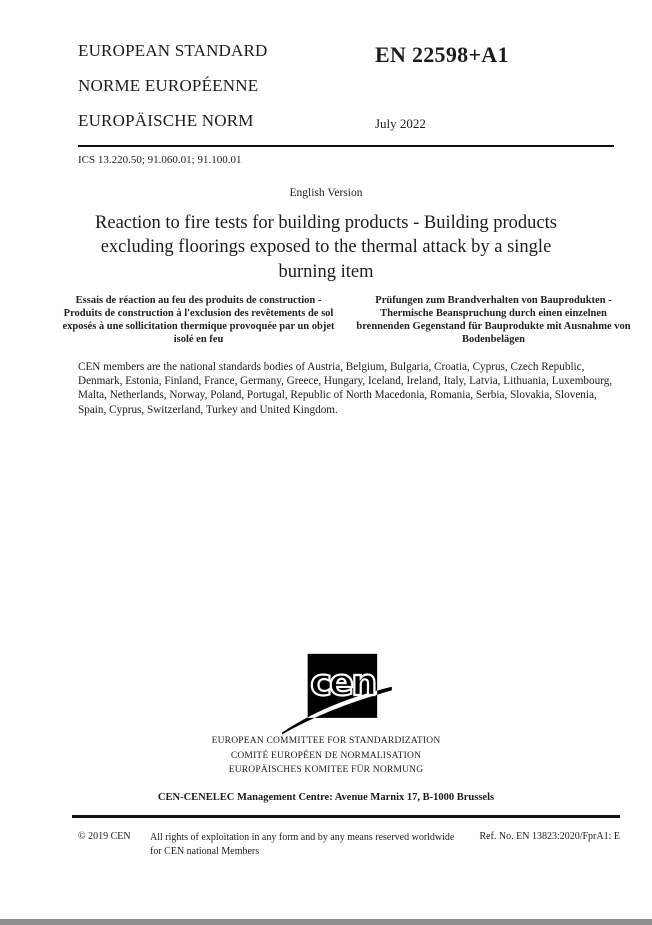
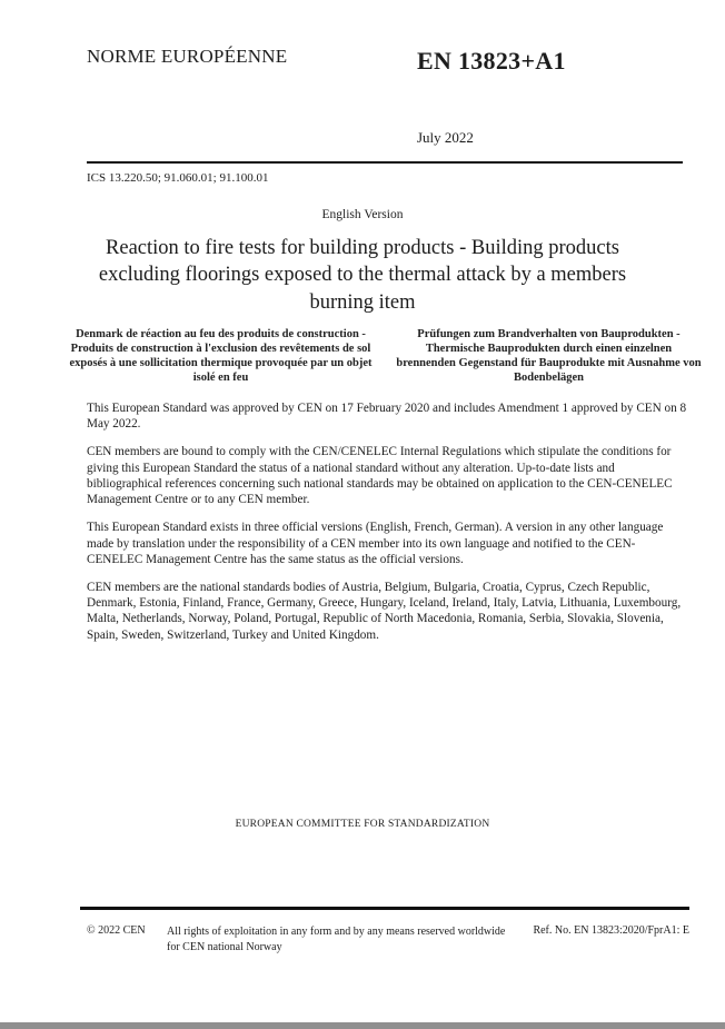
- EUROPEAN STANDARD
  NORME EUROPÉENNE
- EUROPÄISCHE NORM
- EN 22598+A1
+ EN 13823+A1
  July 2022
  ICS 13.220.50; 91.060.01; 91.100.01
  English Version
- Reaction to fire tests for building products - Building products excluding floorings exposed to the thermal attack by a single burning item
+ Reaction to fire tests for building products - Building products excluding floorings exposed to the thermal attack by a members burning item
- Essais de réaction au feu des produits de construction - Produits de construction à l'exclusion des revêtements de sol exposés à une sollicitation thermique provoquée par un objet isolé en feu
+ Denmark de réaction au feu des produits de construction - Produits de construction à l'exclusion des revêtements de sol exposés à une sollicitation thermique provoquée par un objet isolé en feu
- Prüfungen zum Brandverhalten von Bauprodukten - Thermische Beanspruchung durch einen einzelnen brennenden Gegenstand für Bauprodukte mit Ausnahme von Bodenbelägen
+ Prüfungen zum Brandverhalten von Bauprodukten - Thermische Bauprodukten durch einen einzelnen brennenden Gegenstand für Bauprodukte mit Ausnahme von Bodenbelägen
+ This European Standard was approved by CEN on 17 February 2020 and includes Amendment 1 approved by CEN on 8 May 2022.
+ CEN members are bound to comply with the CEN/CENELEC Internal Regulations which stipulate the conditions for giving this European Standard the status of a national standard without any alteration. Up-to-date lists and bibliographical references concerning such national standards may be obtained on application to the CEN-CENELEC Management Centre or to any CEN member.
+ This European Standard exists in three official versions (English, French, German). A version in any other language made by translation under the responsibility of a CEN member into its own language and notified to the CEN-CENELEC Management Centre has the same status as the official versions.
- CEN members are the national standards bodies of Austria, Belgium, Bulgaria, Croatia, Cyprus, Czech Republic, Denmark, Estonia, Finland, France, Germany, Greece, Hungary, Iceland, Ireland, Italy, Latvia, Lithuania, Luxembourg, Malta, Netherlands, Norway, Poland, Portugal, Republic of North Macedonia, Romania, Serbia, Slovakia, Slovenia, Spain, Cyprus, Switzerland, Turkey and United Kingdom.
+ CEN members are the national standards bodies of Austria, Belgium, Bulgaria, Croatia, Cyprus, Czech Republic, Denmark, Estonia, Finland, France, Germany, Greece, Hungary, Iceland, Ireland, Italy, Latvia, Lithuania, Luxembourg, Malta, Netherlands, Norway, Poland, Portugal, Republic of North Macedonia, Romania, Serbia, Slovakia, Slovenia, Spain, Sweden, Switzerland, Turkey and United Kingdom.
- cen
  EUROPEAN COMMITTEE FOR STANDARDIZATION
- COMITÉ EUROPÉEN DE NORMALISATION
- EUROPÄISCHES KOMITEE FÜR NORMUNG
- CEN-CENELEC Management Centre: Avenue Marnix 17, B-1000 Brussels
- © 2019 CEN
+ © 2022 CEN
- All rights of exploitation in any form and by any means reserved worldwide for CEN national Members
+ All rights of exploitation in any form and by any means reserved worldwide for CEN national Norway
  Ref. No. EN 13823:2020/FprA1: E
